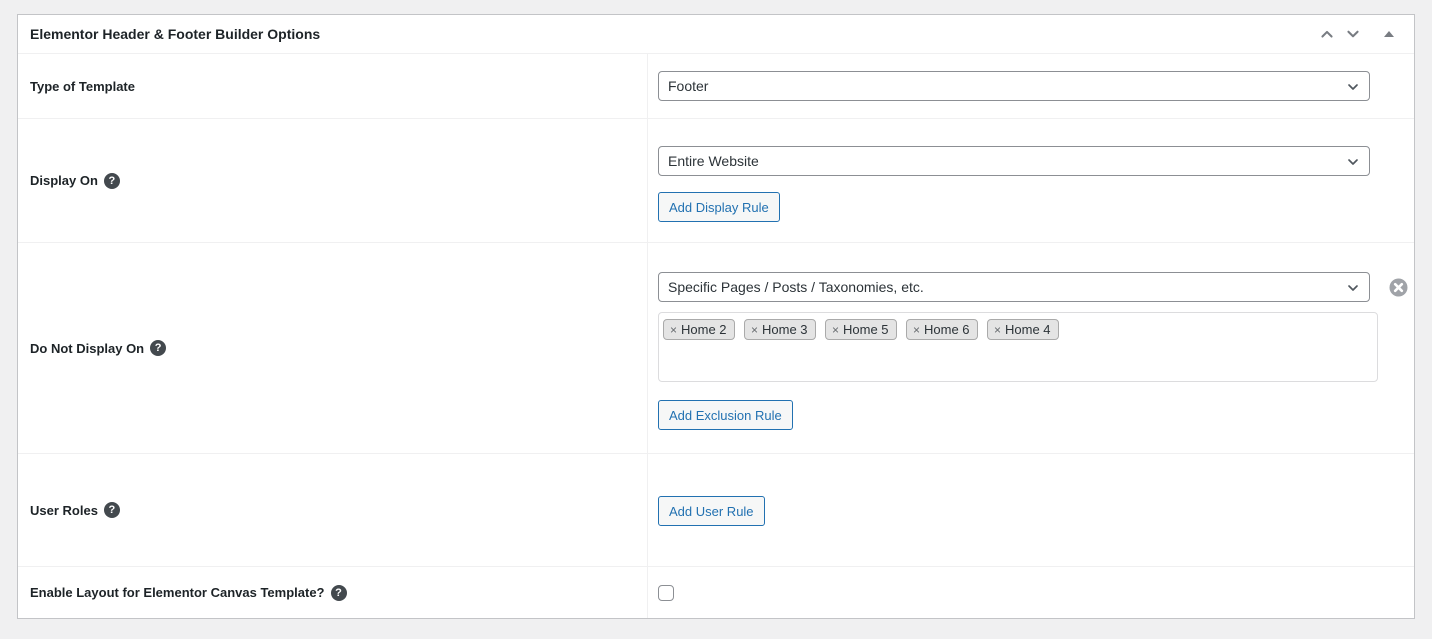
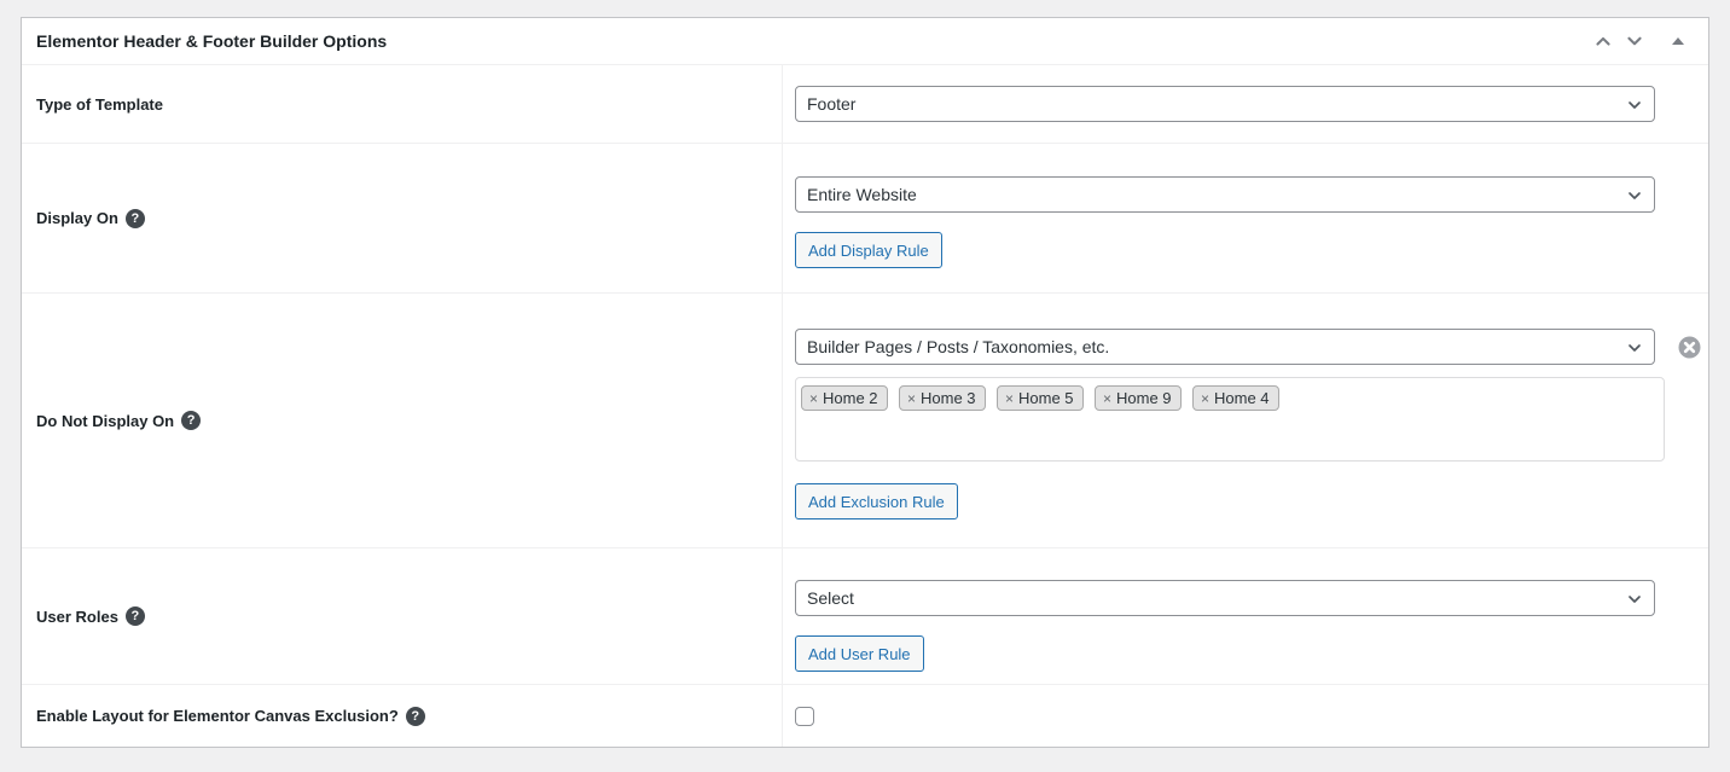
  Elementor Header & Footer Builder Options
  Type of Template
  Footer
  Display On
  ?
  Entire Website
  Add Display Rule
  Do Not Display On
  ?
- Specific Pages / Posts / Taxonomies, etc.
+ Builder Pages / Posts / Taxonomies, etc.
  ×
  Home 2
  ×
  Home 3
  ×
  Home 5
  ×
- Home 6
+ Home 9
  ×
  Home 4
  Add Exclusion Rule
  User Roles
  ?
+ Select
  Add User Rule
- Enable Layout for Elementor Canvas Template?
+ Enable Layout for Elementor Canvas Exclusion?
  ?
